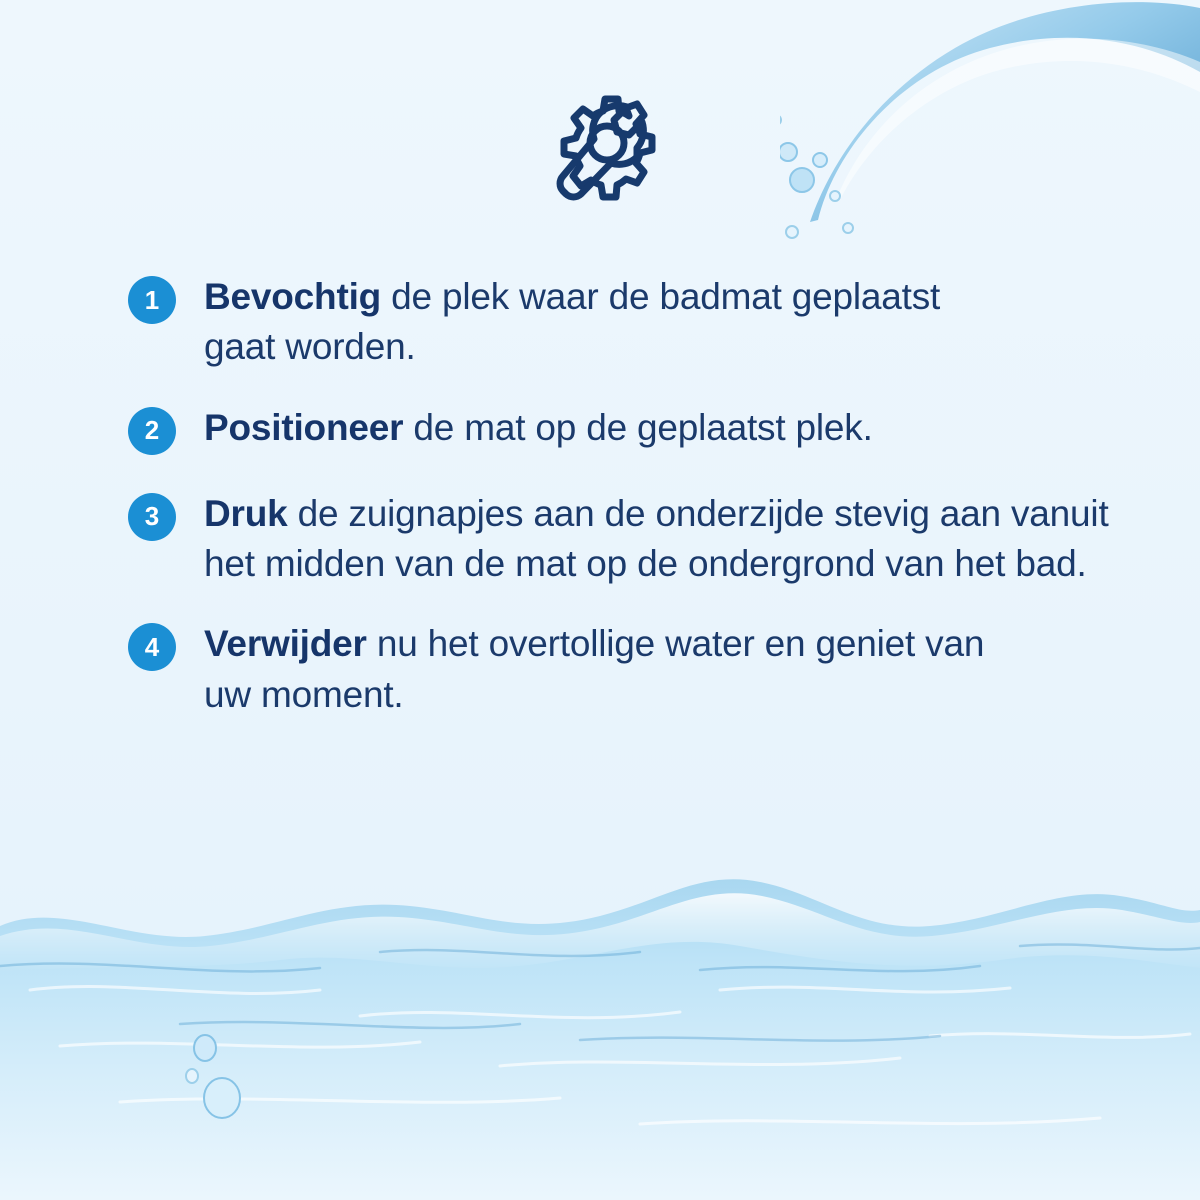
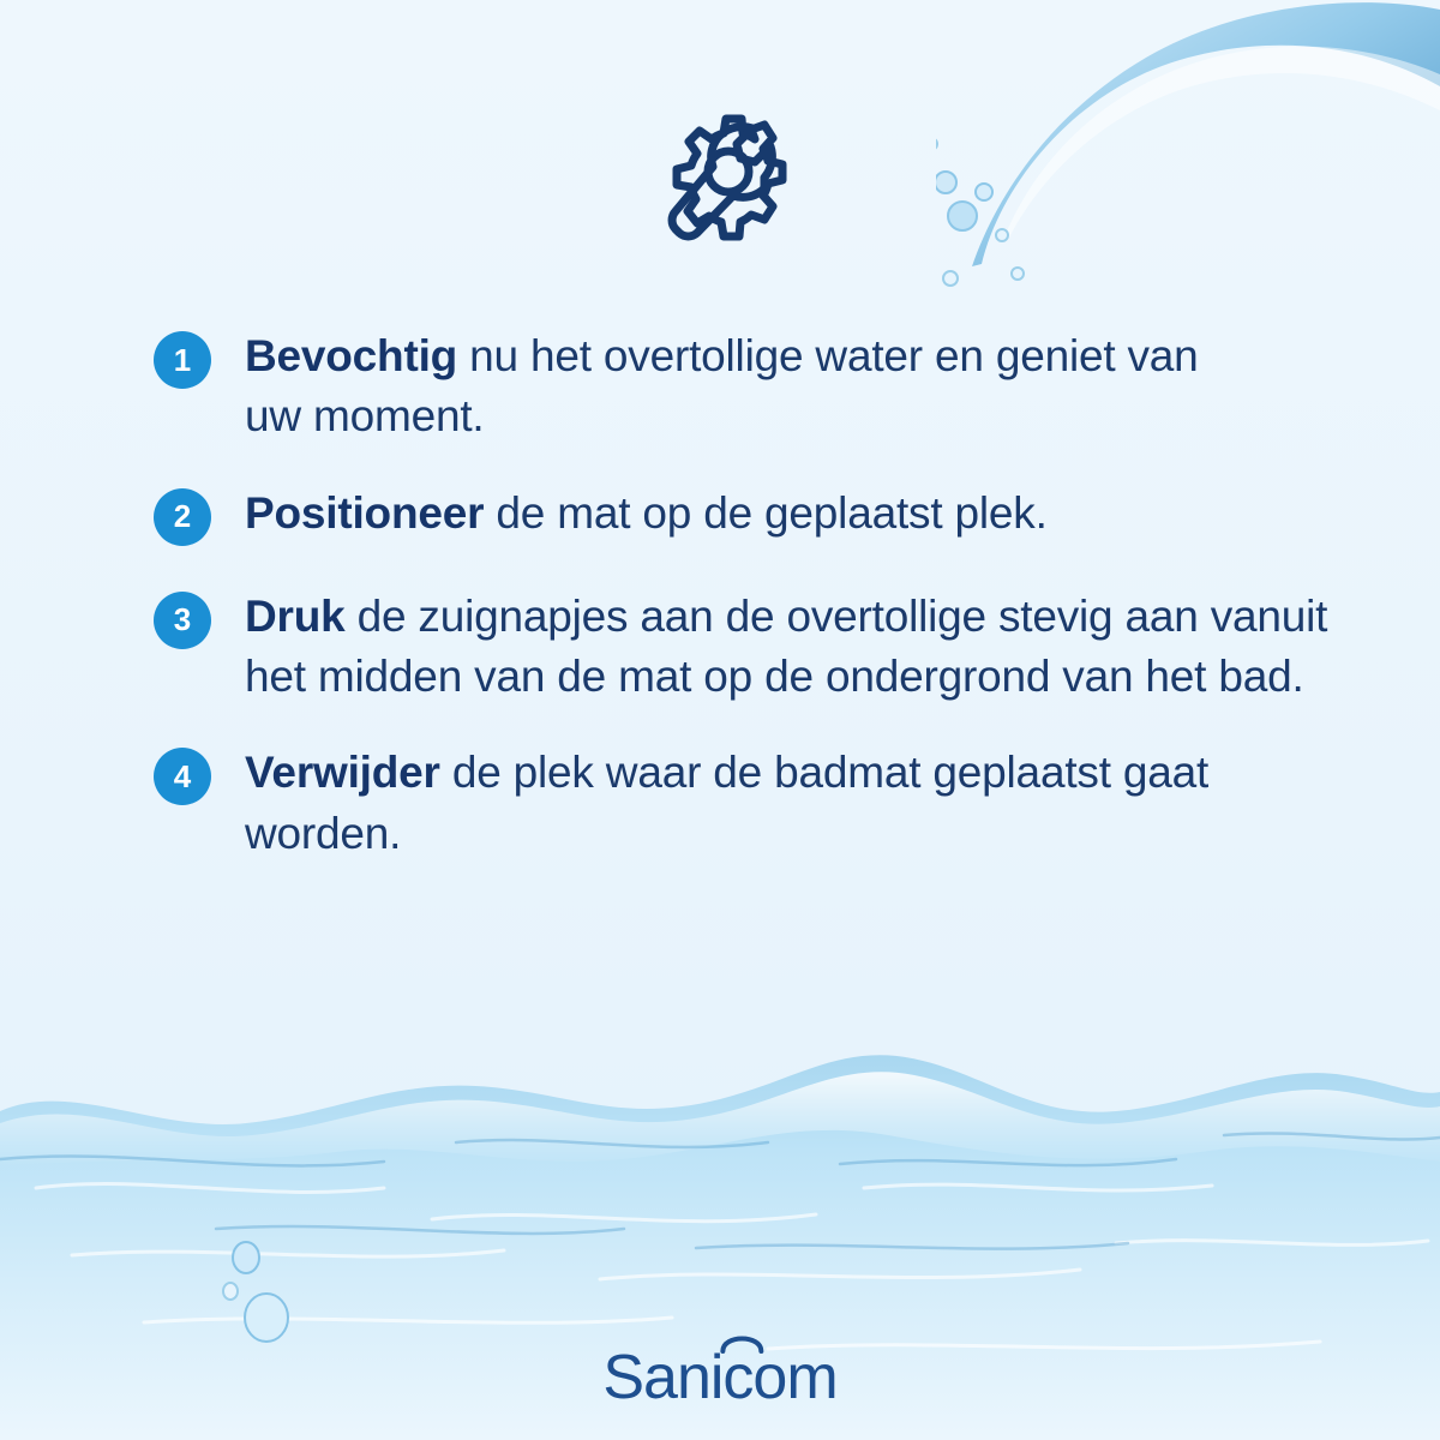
  1
- Bevochtig de plek waar de badmat geplaatst gaat worden.
+ Bevochtig nu het overtollige water en geniet van uw moment.
  2
  Positioneer de mat op de geplaatst plek.
  3
- Druk de zuignapjes aan de onderzijde stevig aan vanuit het midden van de mat op de ondergrond van het bad.
+ Druk de zuignapjes aan de overtollige stevig aan vanuit het midden van de mat op de ondergrond van het bad.
  4
- Verwijder nu het overtollige water en geniet van uw moment.
+ Verwijder de plek waar de badmat geplaatst gaat worden.
+ Sanicom
